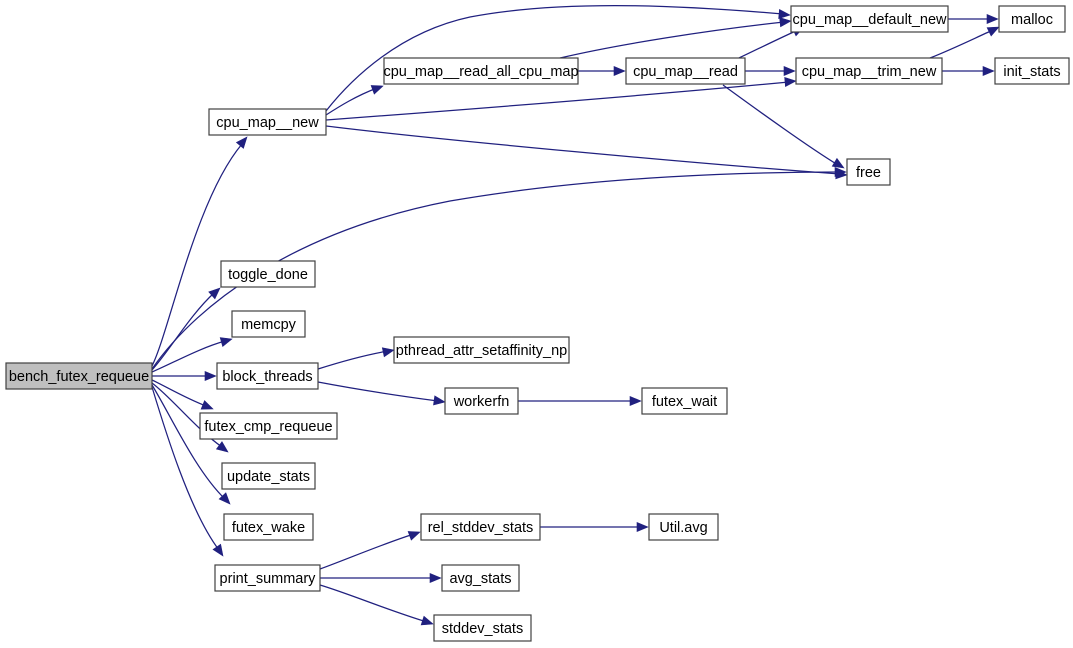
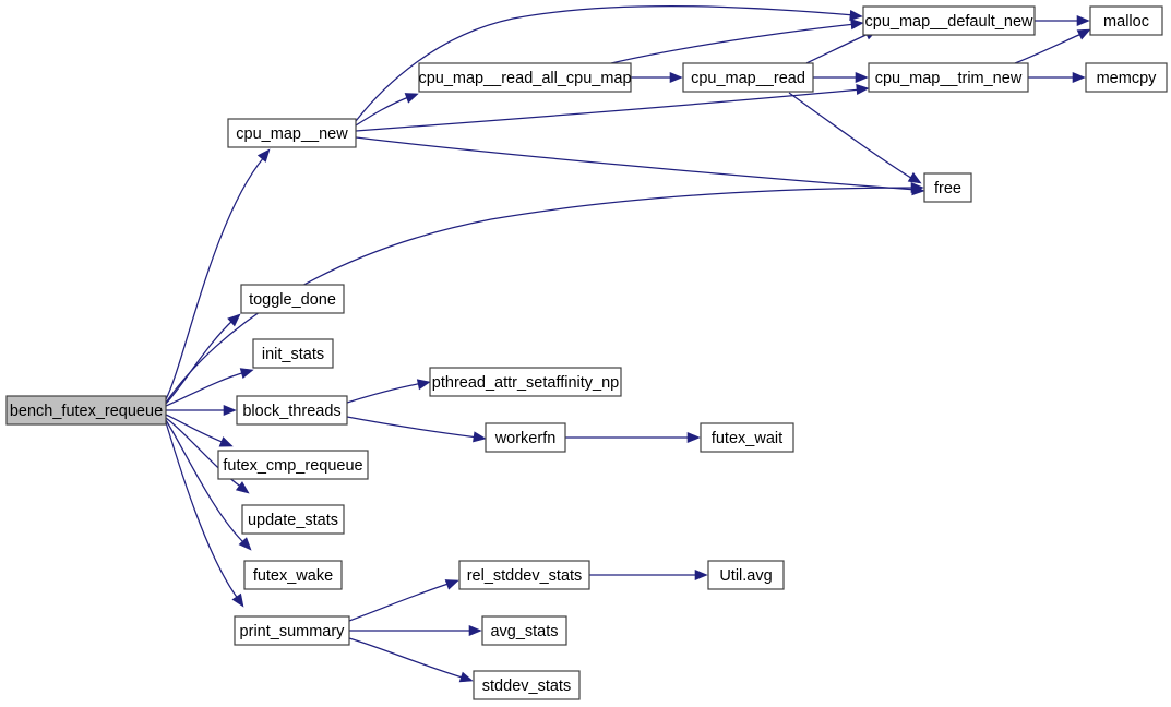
  bench_futex_requeue
  cpu_map__new
  cpu_map__read_all_cpu_map
  cpu_map__read
  cpu_map__default_new
  cpu_map__trim_new
  malloc
- init_stats
+ memcpy
  free
  toggle_done
- memcpy
+ init_stats
  block_threads
  futex_cmp_requeue
  update_stats
  futex_wake
  print_summary
  pthread_attr_setaffinity_np
  workerfn
  futex_wait
  rel_stddev_stats
  Util.avg
  avg_stats
  stddev_stats
